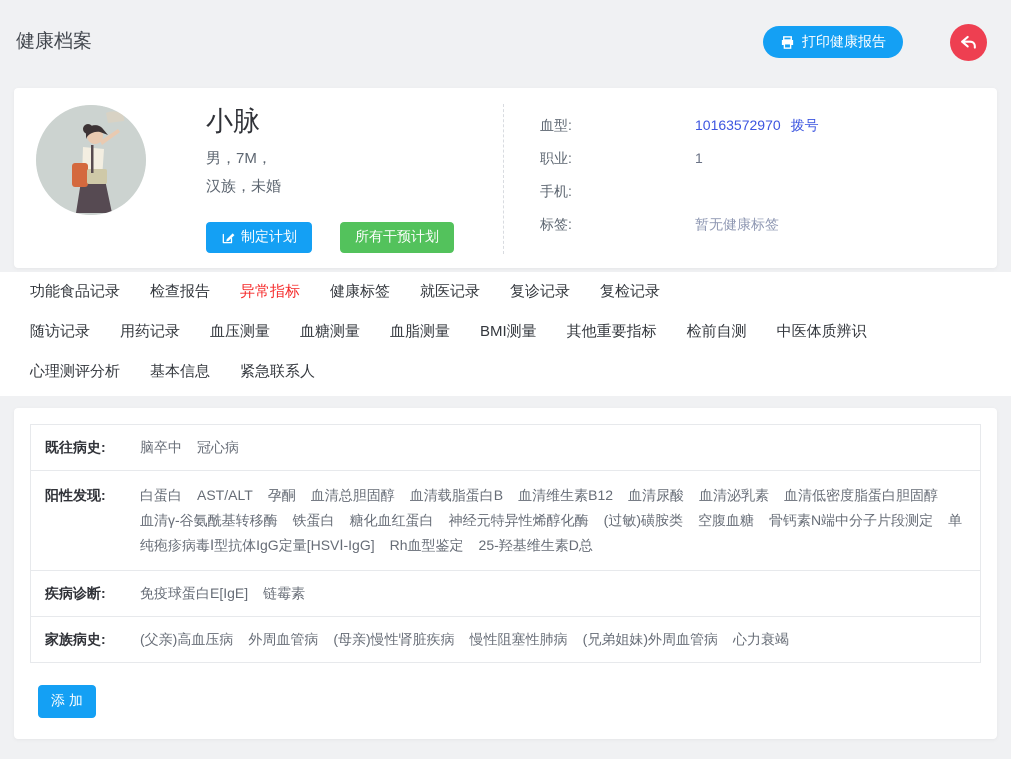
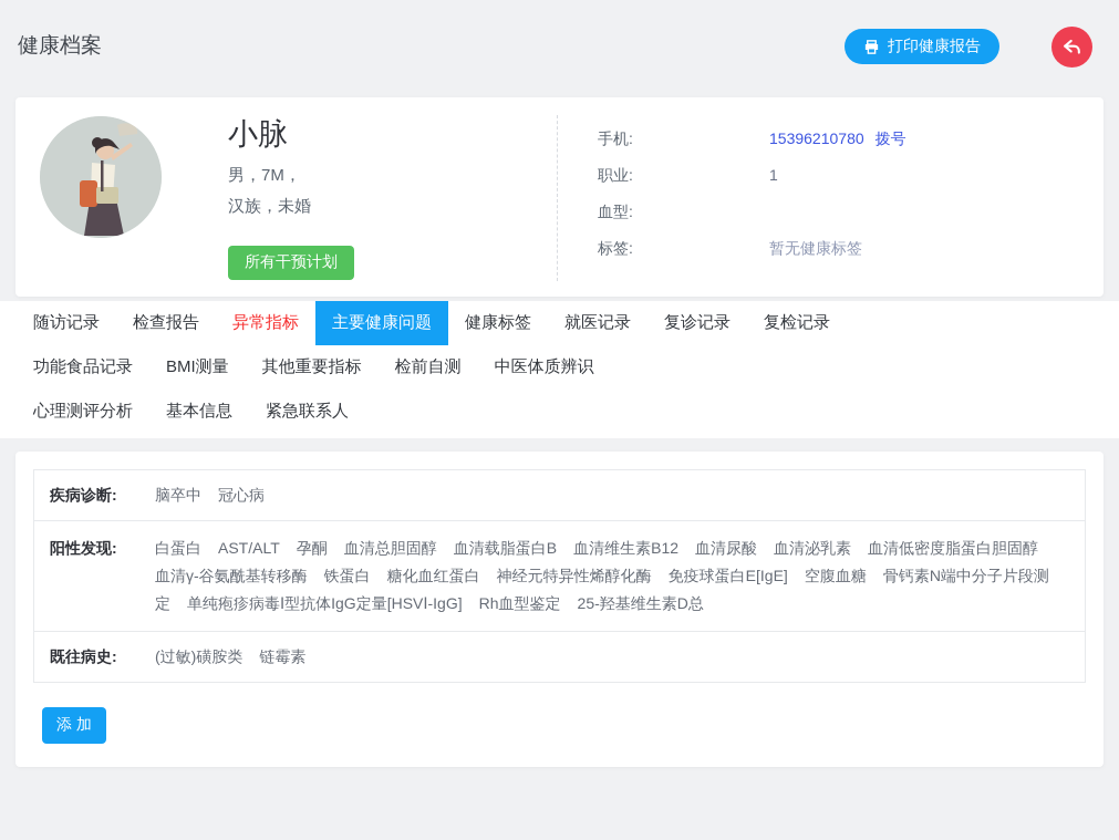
  健康档案
  打印健康报告
  小脉
  男，7M，
  汉族，未婚
- 制定计划
  所有干预计划
- 血型:
+ 手机:
- 10163572970
+ 15396210780
  拨号
  职业:
  1
- 手机:
+ 血型:
  标签:
  暂无健康标签
- 功能食品记录
+ 随访记录
  检查报告
  异常指标
+ 主要健康问题
  健康标签
  就医记录
  复诊记录
  复检记录
- 随访记录
+ 功能食品记录
- 用药记录
- 血压测量
- 血糖测量
- 血脂测量
  BMI测量
  其他重要指标
  检前自测
  中医体质辨识
  心理测评分析
  基本信息
  紧急联系人
- 既往病史:
+ 疾病诊断:
  脑卒中 冠心病
  阳性发现:
- 白蛋白 AST/ALT 孕酮 血清总胆固醇 血清载脂蛋白B 血清维生素B12 血清尿酸 血清泌乳素 血清低密度脂蛋白胆固醇血清γ-谷氨酰基转移酶 铁蛋白 糖化血红蛋白 神经元特异性烯醇化酶 (过敏)磺胺类 空腹血糖 骨钙素N端中分子片段测定 单纯疱疹病毒Ⅰ型抗体IgG定量[HSVⅠ-IgG] Rh血型鉴定 25-羟基维生素D总
+ 白蛋白 AST/ALT 孕酮 血清总胆固醇 血清载脂蛋白B 血清维生素B12 血清尿酸 血清泌乳素 血清低密度脂蛋白胆固醇血清γ-谷氨酰基转移酶 铁蛋白 糖化血红蛋白 神经元特异性烯醇化酶 免疫球蛋白E[IgE] 空腹血糖 骨钙素N端中分子片段测定 单纯疱疹病毒Ⅰ型抗体IgG定量[HSVⅠ-IgG] Rh血型鉴定 25-羟基维生素D总
- 疾病诊断:
+ 既往病史:
- 免疫球蛋白E[IgE] 链霉素
+ (过敏)磺胺类 链霉素
- 家族病史:
- (父亲)高血压病 外周血管病 (母亲)慢性肾脏疾病 慢性阻塞性肺病 (兄弟姐妹)外周血管病 心力衰竭
  添 加
